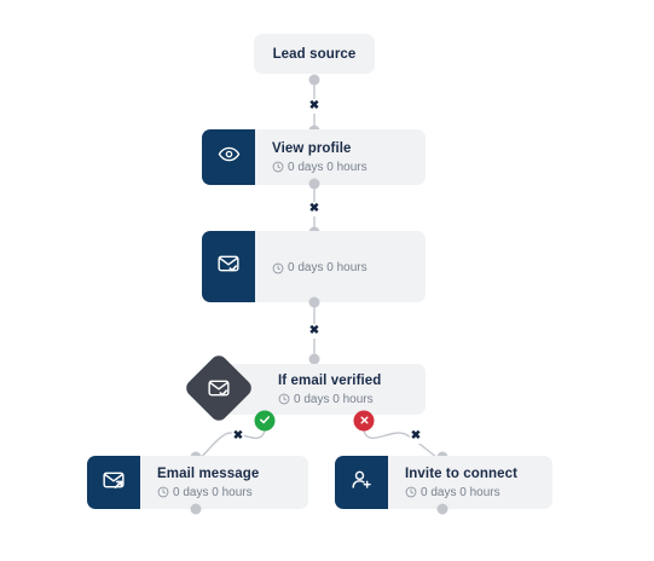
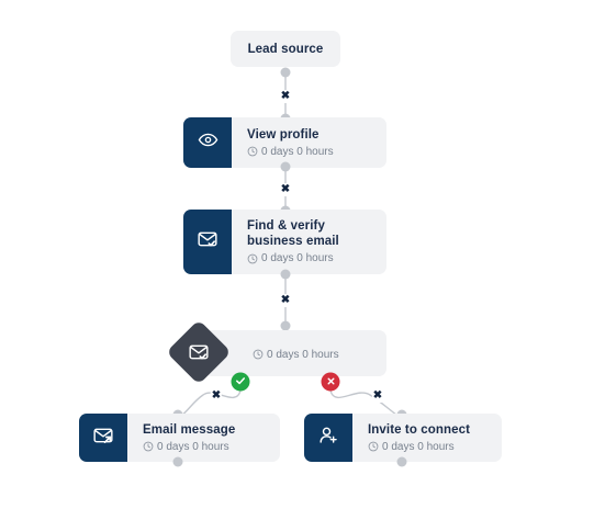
  Lead source
  ✖
  View profile
  0 days 0 hours
  ✖
+ Find & verify
+ business email
  0 days 0 hours
  ✖
- If email verified
  0 days 0 hours
  ✖
  ✖
  Email message
  0 days 0 hours
  Invite to connect
  0 days 0 hours
